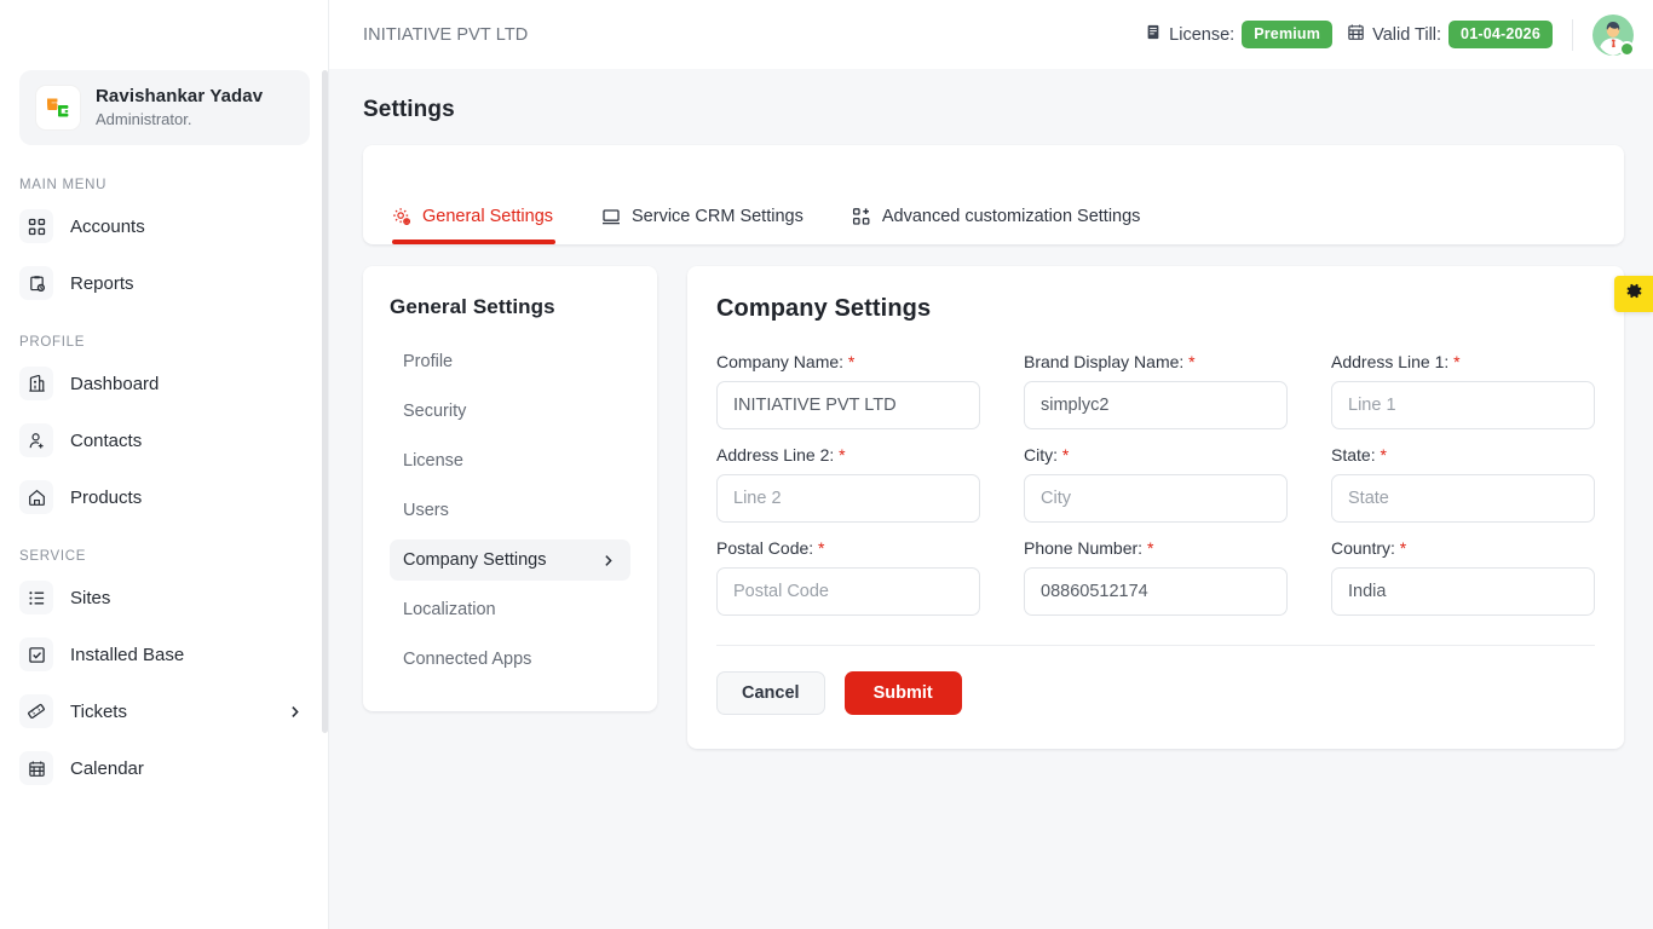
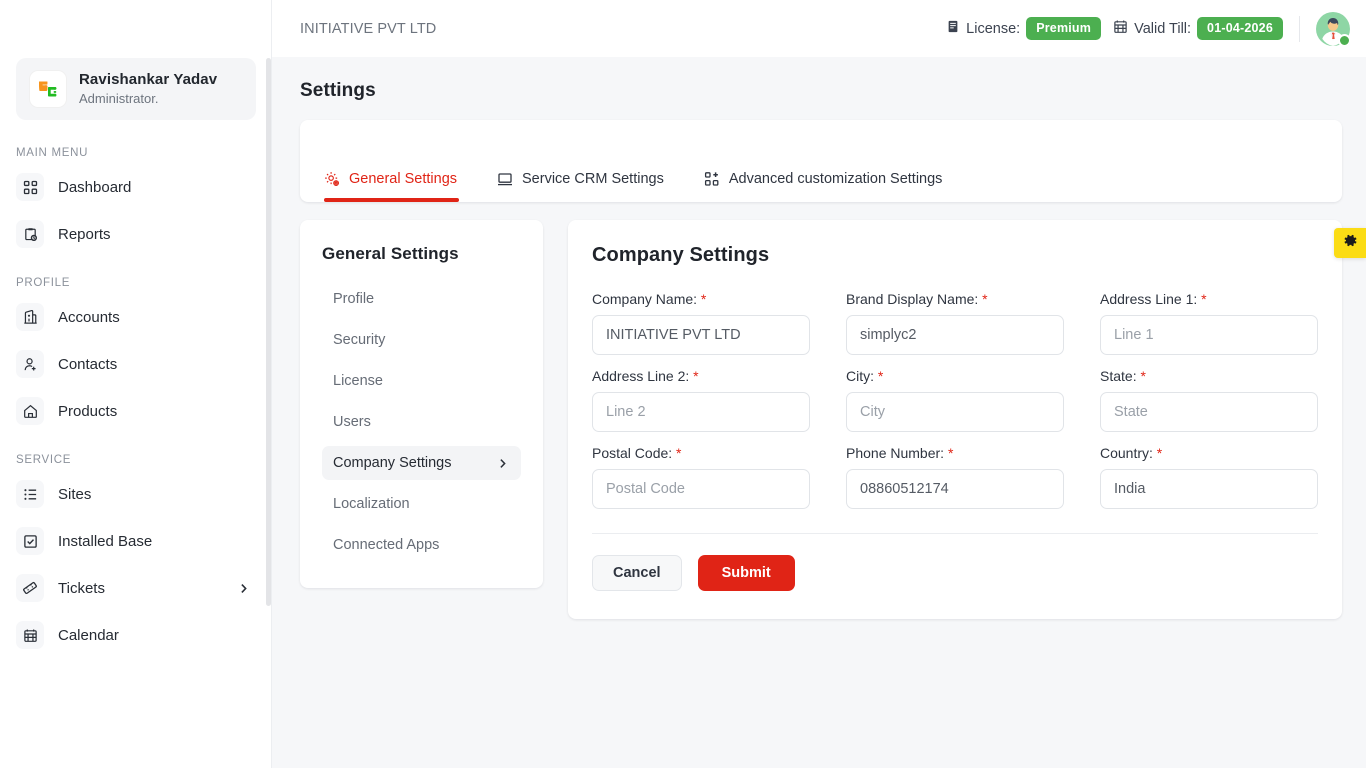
  Ravishankar Yadav
  Administrator.
  MAIN MENU
- Accounts
+ Dashboard
  Reports
  PROFILE
- Dashboard
+ Accounts
  Contacts
  Products
  SERVICE
  Sites
  Installed Base
  Tickets
  Calendar
  INITIATIVE PVT LTD
  License:
  Premium
  Valid Till:
  01-04-2026
  Settings
  General Settings
  Service CRM Settings
  Advanced customization Settings
  General Settings
  Profile
  Security
  License
  Users
  Company Settings
  Localization
  Connected Apps
  Company Settings
  Company Name: *
  INITIATIVE PVT LTD
  Brand Display Name: *
  simplyc2
  Address Line 1: *
  Line 1
  Address Line 2: *
  Line 2
  City: *
  City
  State: *
  State
  Postal Code: *
  Postal Code
  Phone Number: *
  08860512174
  Country: *
  India
  Cancel
  Submit
